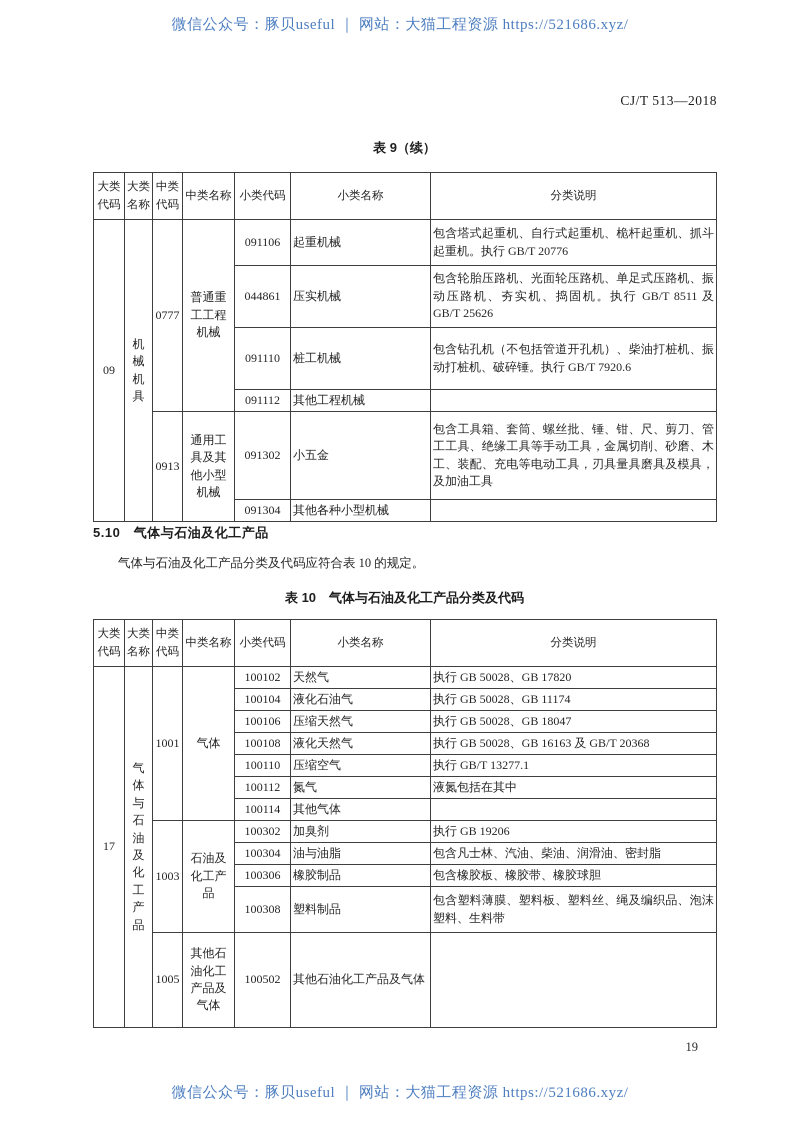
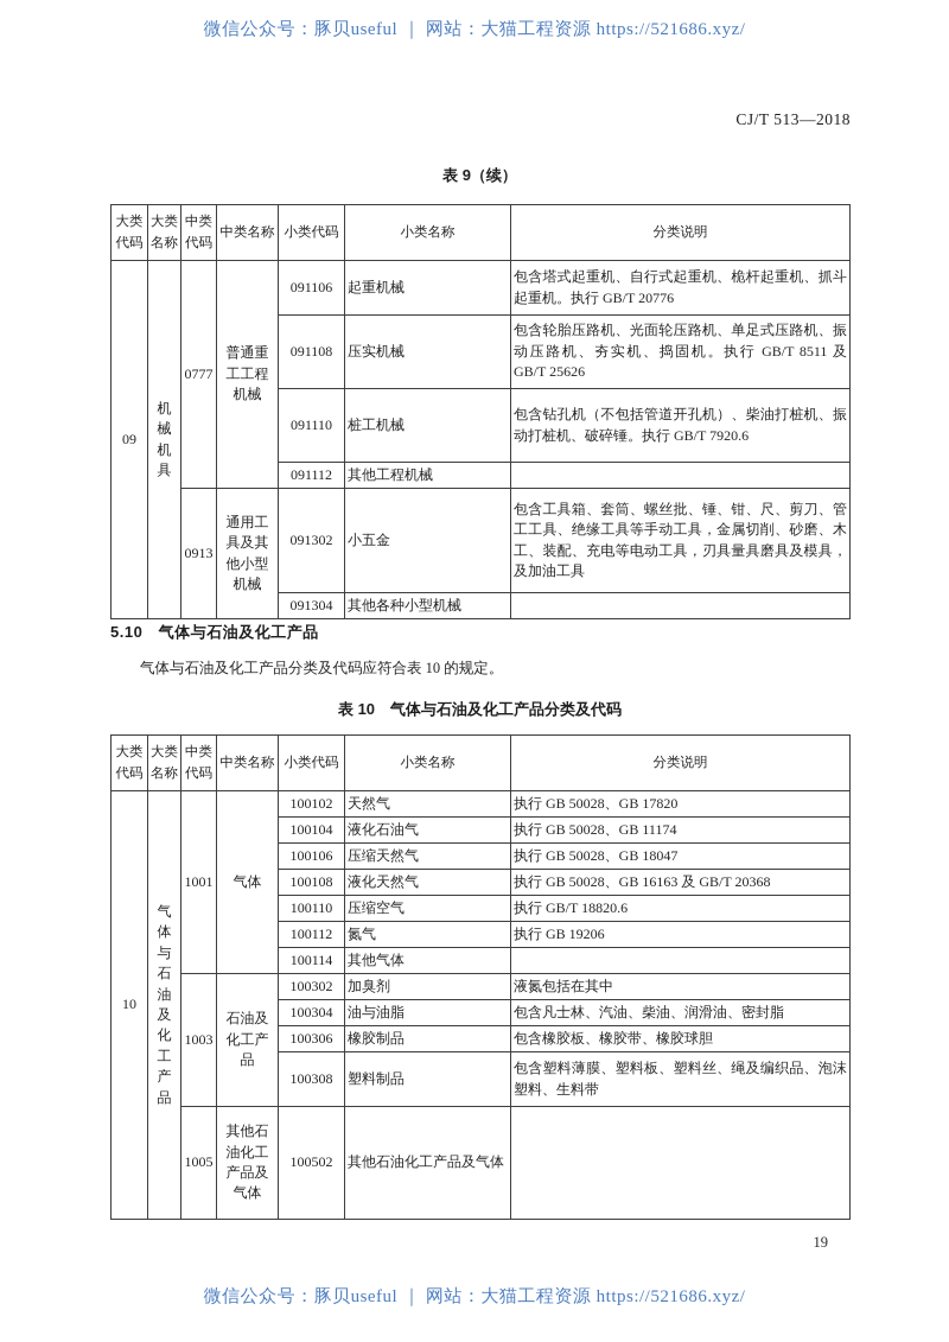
  微信公众号：豚贝useful ｜ 网站：大猫工程资源 https://521686.xyz/
  CJ/T 513—2018
  表 9（续）
  大类代码	大类名称	中类代码	中类名称	小类代码	小类名称	分类说明
  09	机械机具	0777	普通重工工程机械	091106	起重机械	包含塔式起重机、自行式起重机、桅杆起重机、抓斗起重机。执行 GB/T 20776
- 044861	压实机械	包含轮胎压路机、光面轮压路机、单足式压路机、振动压路机、夯实机、捣固机。执行 GB/T 8511 及 GB/T 25626
+ 091108	压实机械	包含轮胎压路机、光面轮压路机、单足式压路机、振动压路机、夯实机、捣固机。执行 GB/T 8511 及 GB/T 25626
  091110	桩工机械	包含钻孔机（不包括管道开孔机）、柴油打桩机、振动打桩机、破碎锤。执行 GB/T 7920.6
  091112	其他工程机械
  0913	通用工具及其他小型机械	091302	小五金	包含工具箱、套筒、螺丝批、锤、钳、尺、剪刀、管工工具、绝缘工具等手动工具，金属切削、砂磨、木工、装配、充电等电动工具，刃具量具磨具及模具，及加油工具
  091304	其他各种小型机械
  5.10 气体与石油及化工产品
  气体与石油及化工产品分类及代码应符合表 10 的规定。
  表 10 气体与石油及化工产品分类及代码
  大类代码	大类名称	中类代码	中类名称	小类代码	小类名称	分类说明
- 17	气体与石油及化工产品	1001	气体	100102	天然气	执行 GB 50028、GB 17820
+ 10	气体与石油及化工产品	1001	气体	100102	天然气	执行 GB 50028、GB 17820
  100104	液化石油气	执行 GB 50028、GB 11174
  100106	压缩天然气	执行 GB 50028、GB 18047
  100108	液化天然气	执行 GB 50028、GB 16163 及 GB/T 20368
- 100110	压缩空气	执行 GB/T 13277.1
+ 100110	压缩空气	执行 GB/T 18820.6
- 100112	氮气	液氮包括在其中
+ 100112	氮气	执行 GB 19206
  100114	其他气体
- 1003	石油及化工产品	100302	加臭剂	执行 GB 19206
+ 1003	石油及化工产品	100302	加臭剂	液氮包括在其中
  100304	油与油脂	包含凡士林、汽油、柴油、润滑油、密封脂
  100306	橡胶制品	包含橡胶板、橡胶带、橡胶球胆
  100308	塑料制品	包含塑料薄膜、塑料板、塑料丝、绳及编织品、泡沫塑料、生料带
  1005	其他石油化工产品及气体	100502	其他石油化工产品及气体
  19
  微信公众号：豚贝useful ｜ 网站：大猫工程资源 https://521686.xyz/
